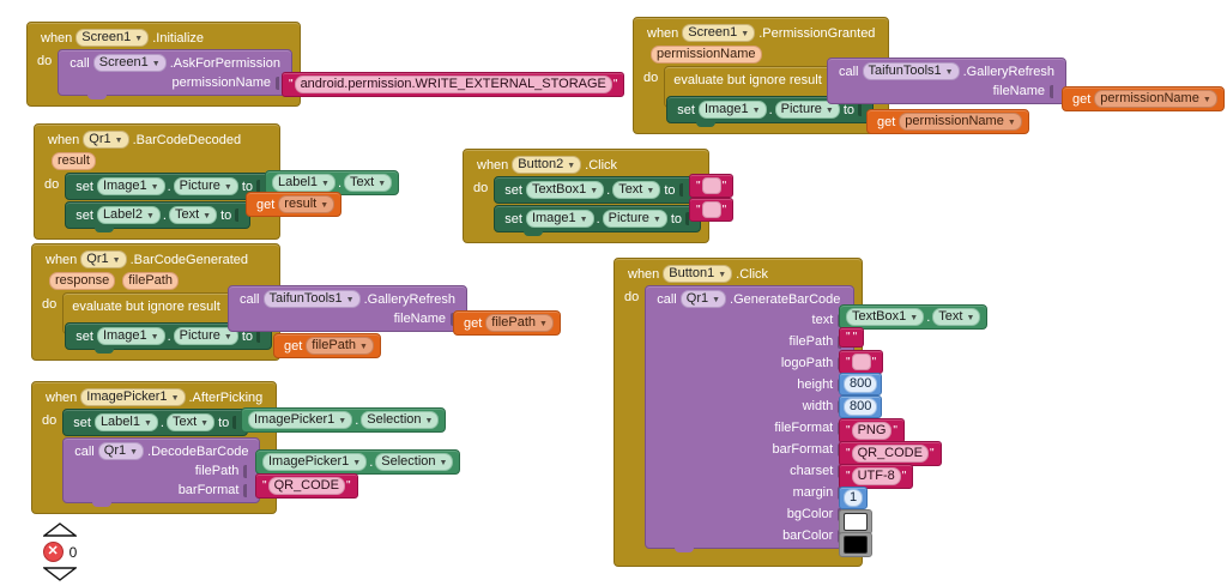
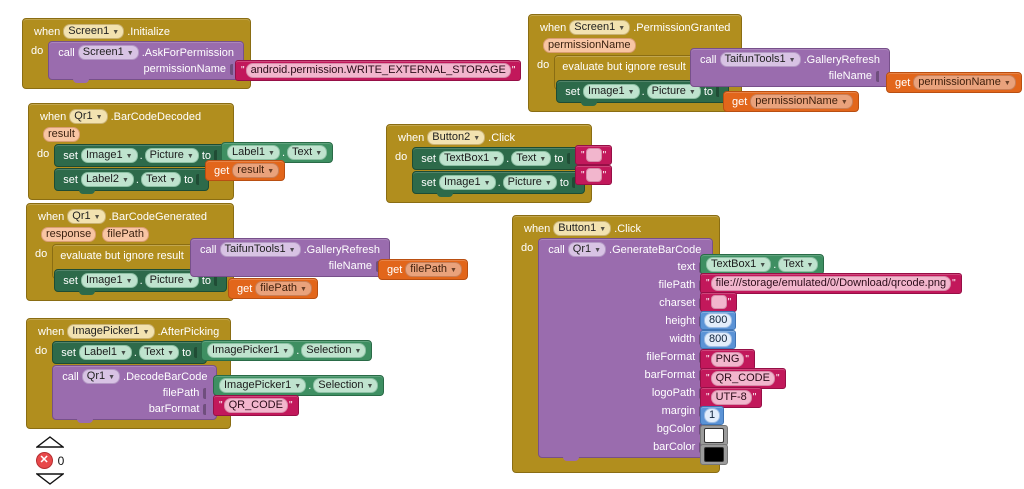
  when
  Screen1
  .Initialize
  do
  call
  Screen1
  .AskForPermission
  permissionName
  "
  android.permission.WRITE_EXTERNAL_STORAGE
  "
  when
  Screen1
  .PermissionGranted
  permissionName
  do
  evaluate but ignore result
  set
  Image1
  .
  Picture
  to
  call
  TaifunTools1
  .GalleryRefresh
  fileName
  get
  permissionName
  get
  permissionName
  when
  Qr1
  .BarCodeDecoded
  result
  do
  set
  Image1
  .
  Picture
  to
  set
  Label2
  .
  Text
  to
  Label1
  .
  Text
  get
  result
  when
  Button2
  .Click
  do
  set
  TextBox1
  .
  Text
  to
  set
  Image1
  .
  Picture
  to
  "
  "
  "
  "
  when
  Qr1
  .BarCodeGenerated
  response
  filePath
  do
  evaluate but ignore result
  set
  Image1
  .
  Picture
  to
  call
  TaifunTools1
  .GalleryRefresh
  fileName
  get
  filePath
  get
  filePath
  when
  ImagePicker1
  .AfterPicking
  do
  set
  Label1
  .
  Text
  to
  call
  Qr1
  .DecodeBarCode
  filePath
  barFormat
  ImagePicker1
  .
  Selection
  ImagePicker1
  .
  Selection
  "
  QR_CODE
  "
  when
  Button1
  .Click
  do
  call
  Qr1
  .GenerateBarCode
  text
  filePath
- logoPath
+ charset
  height
  width
  fileFormat
  barFormat
- charset
+ logoPath
  margin
  bgColor
  barColor
  TextBox1
  .
  Text
  "
+ file:///storage/emulated/0/Download/qrcode.png
  "
  "
  "
  800
  800
  "
  PNG
  "
  "
  QR_CODE
  "
  "
  UTF-8
  "
  1
  ✕
  0
